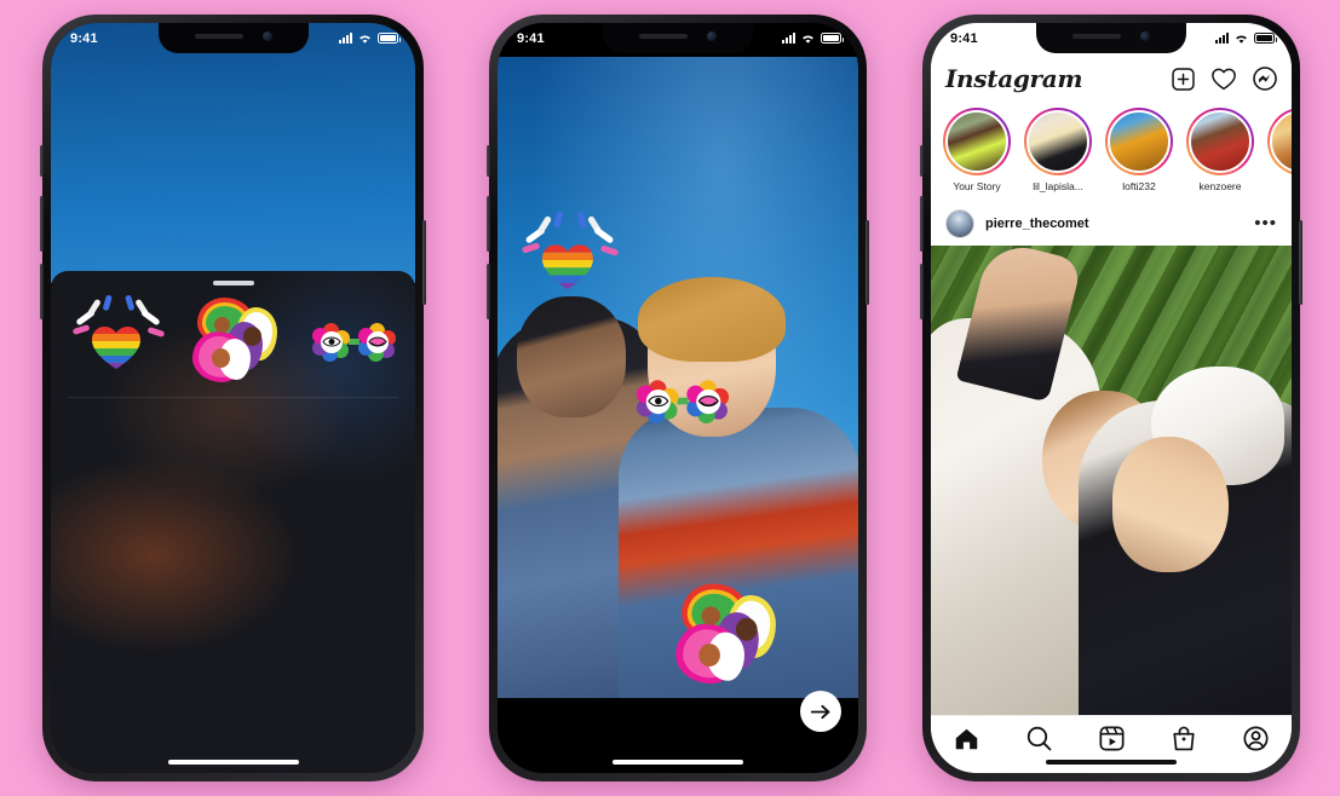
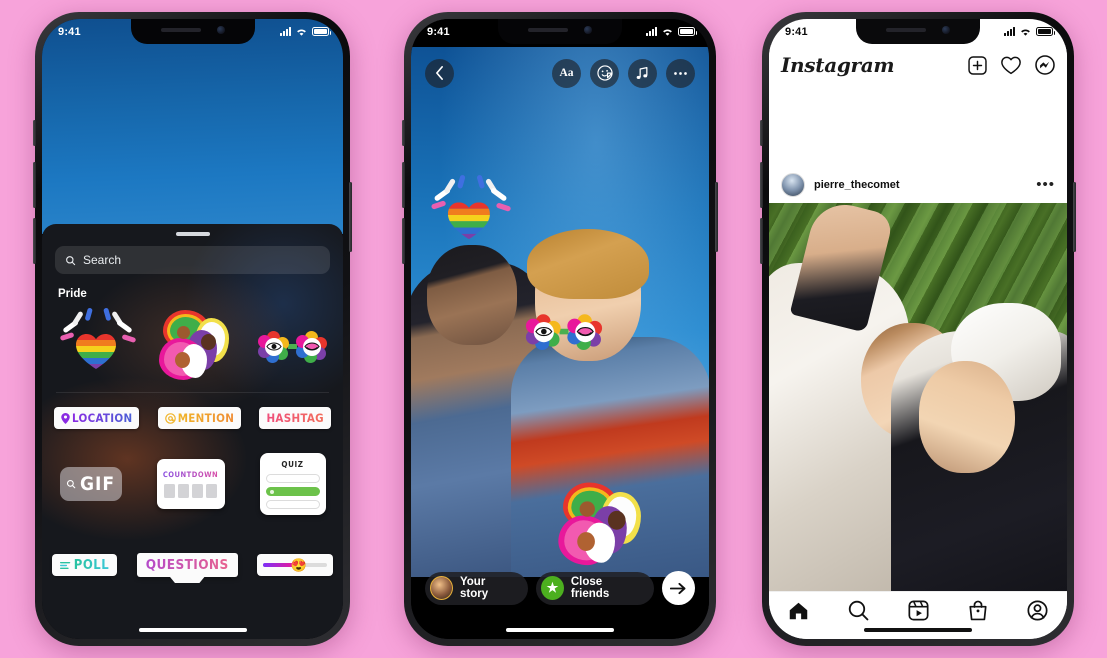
  9:41
+ Search
+ Pride
+ LOCATION
+ MENTION
+ HASHTAG
+ GIF
+ COUNTDOWN
+ QUIZ
+ POLL
+ QUESTIONS
+ 😍
+ Aa
+ Your story
+ ★
+ Close friends
  9:41
  Instagram
- Your Story
- lil_lapisla...
- lofti232
- kenzoere
  pierre_thecomet
  •••
  9:41
